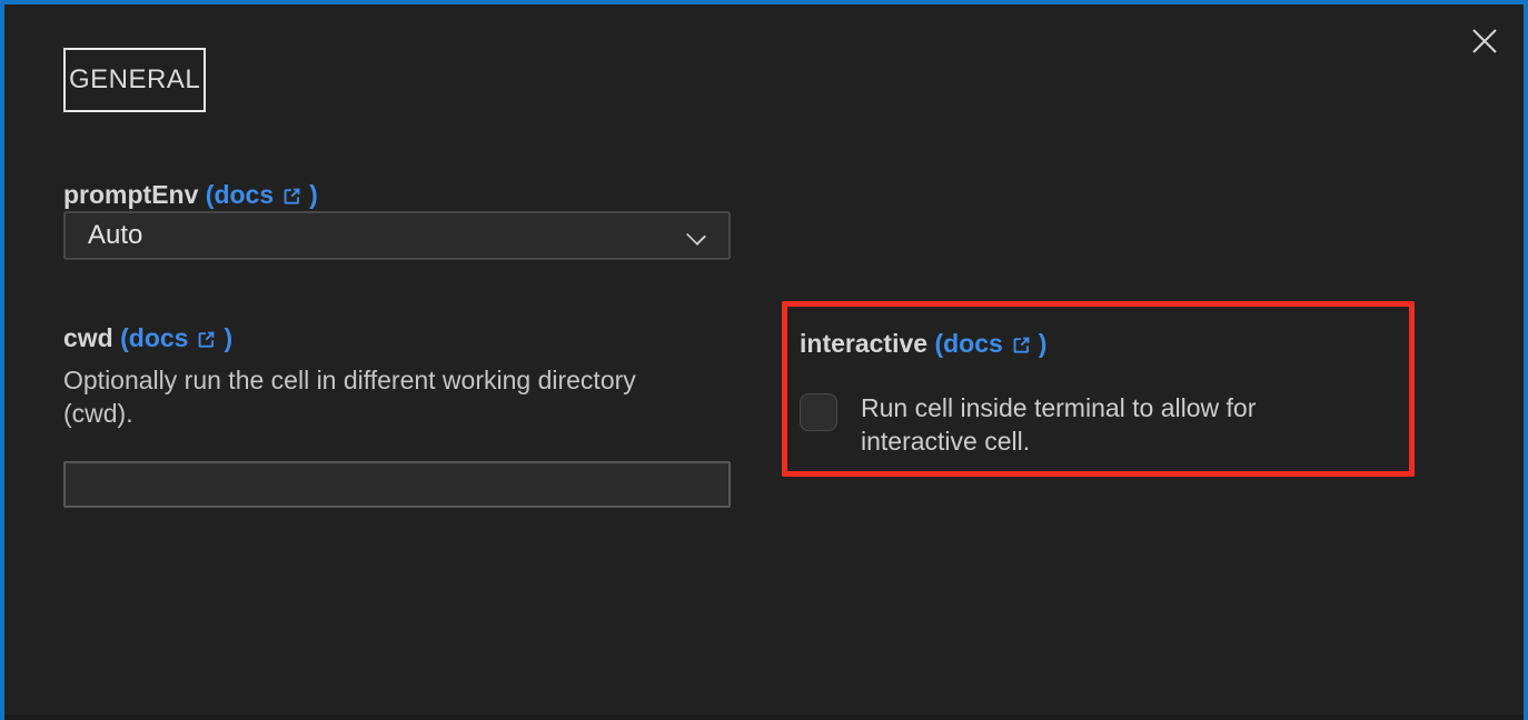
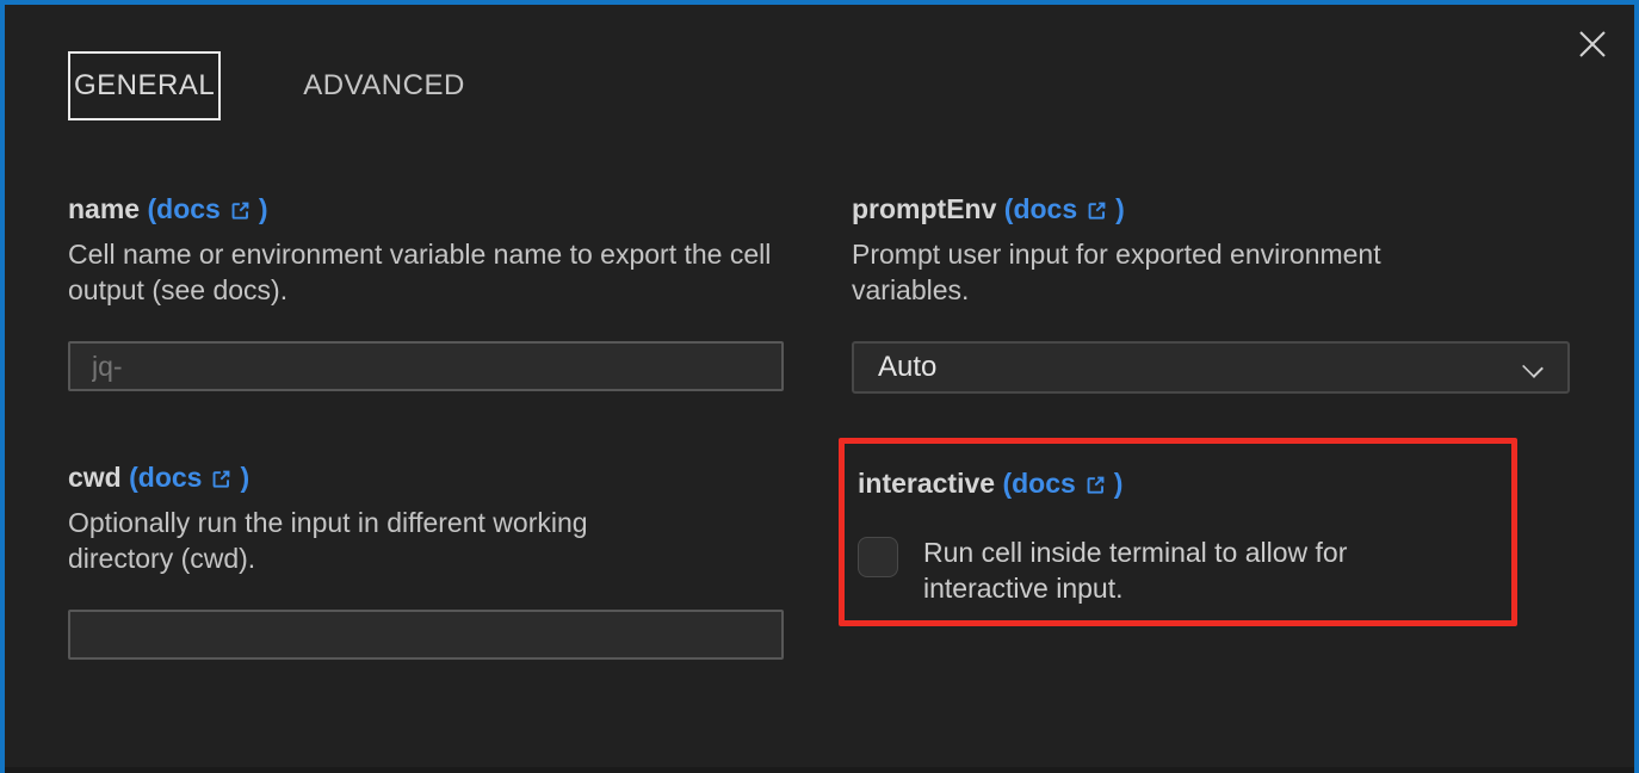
  GENERAL
+ ADVANCED
+ name (docs )
+ Cell name or environment variable name to export the cell output (see docs).
+ jq-
  promptEnv (docs )
+ Prompt user input for exported environment variables.
  Auto
  cwd (docs )
- Optionally run the cell in different working directory (cwd).
+ Optionally run the input in different working directory (cwd).
  interactive (docs )
- Run cell inside terminal to allow for interactive cell.
+ Run cell inside terminal to allow for interactive input.
